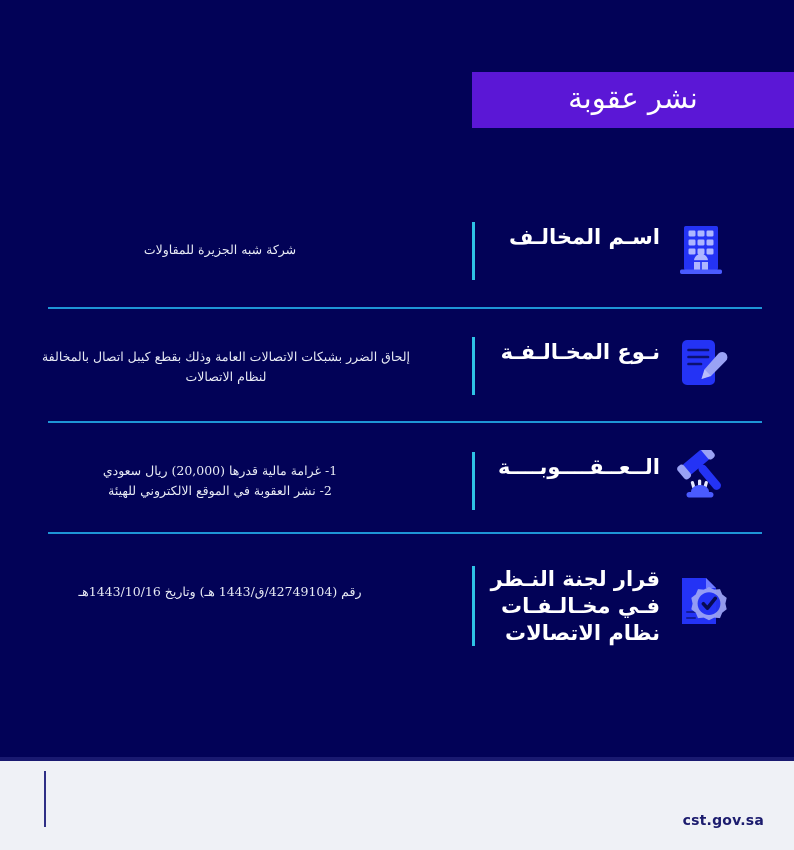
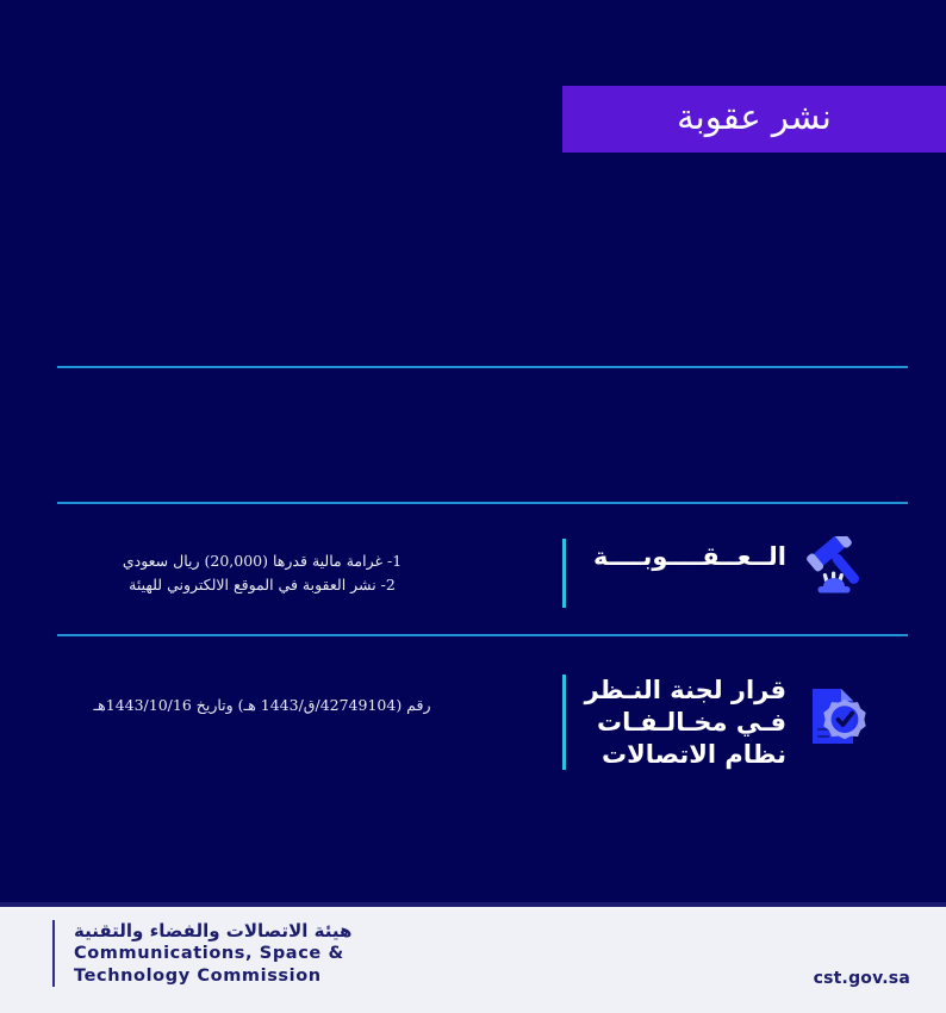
  نشر عقوبة
- اسـم المخالـف
- شركة شبه الجزيرة للمقاولات
- نـوع المخـالـفـة
- إلحاق الضرر بشبكات الاتصالات العامة وذلك بقطع كيبل اتصال بالمخالفة
- لنظام الاتصالات
  الــعــقــــوبــــة
  1- غرامة مالية قدرها (20,000) ريال سعودي
  2- نشر العقوبة في الموقع الالكتروني للهيئة
  قرار لجنة النـظر
  فـي مخـالـفـات
  نظام الاتصالات
  رقم (42749104/ق/1443 هـ) وتاريخ 1443/10/16هـ
+ هيئة الاتصالات والفضاء والتقنية
+ Communications, Space &
+ Technology Commission
  cst.gov.sa
